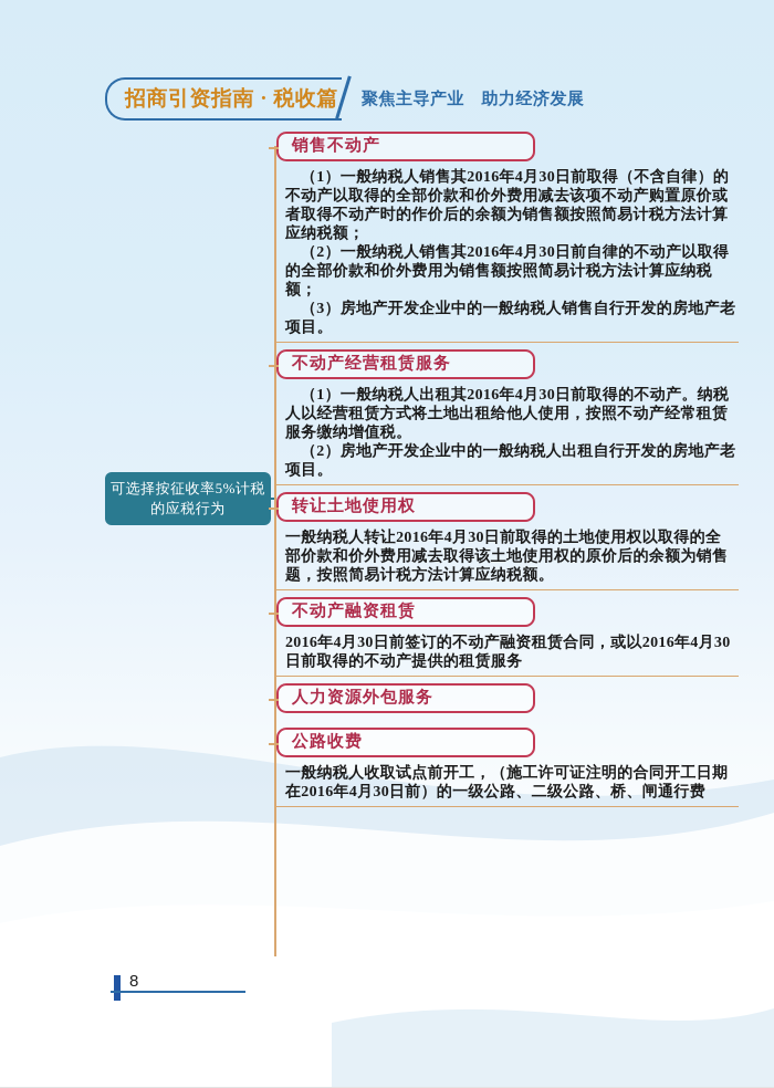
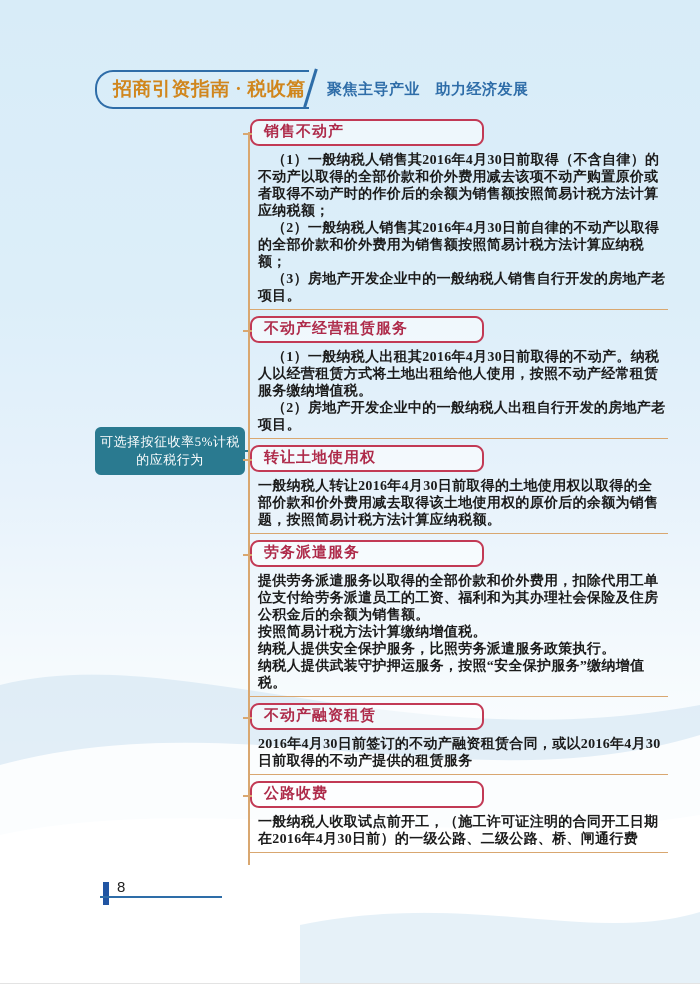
  招商引资指南 · 税收篇
  聚焦主导产业 助力经济发展
  可选择按征收率5%计税
  的应税行为
  销售不动产
  （1）一般纳税人销售其2016年4月30日前取得（不含自律）的不动产以取得的全部价款和价外费用减去该项不动产购置原价或者取得不动产时的作价后的余额为销售额按照简易计税方法计算应纳税额；
  （2）一般纳税人销售其2016年4月30日前自律的不动产以取得的全部价款和价外费用为销售额按照简易计税方法计算应纳税额；
  （3）房地产开发企业中的一般纳税人销售自行开发的房地产老项目。
  不动产经营租赁服务
  （1）一般纳税人出租其2016年4月30日前取得的不动产。纳税人以经营租赁方式将土地出租给他人使用，按照不动产经常租赁服务缴纳增值税。
  （2）房地产开发企业中的一般纳税人出租自行开发的房地产老项目。
  转让土地使用权
  一般纳税人转让2016年4月30日前取得的土地使用权以取得的全部价款和价外费用减去取得该土地使用权的原价后的余额为销售题，按照简易计税方法计算应纳税额。
+ 劳务派遣服务
+ 提供劳务派遣服务以取得的全部价款和价外费用，扣除代用工单位支付给劳务派遣员工的工资、福利和为其办理社会保险及住房公积金后的余额为销售额。
+ 按照简易计税方法计算缴纳增值税。
+ 纳税人提供安全保护服务，比照劳务派遣服务政策执行。
+ 纳税人提供武装守护押运服务，按照“安全保护服务”缴纳增值税。
  不动产融资租赁
  2016年4月30日前签订的不动产融资租赁合同，或以2016年4月30日前取得的不动产提供的租赁服务
- 人力资源外包服务
  公路收费
  一般纳税人收取试点前开工，（施工许可证注明的合同开工日期在2016年4月30日前）的一级公路、二级公路、桥、闸通行费
  8
